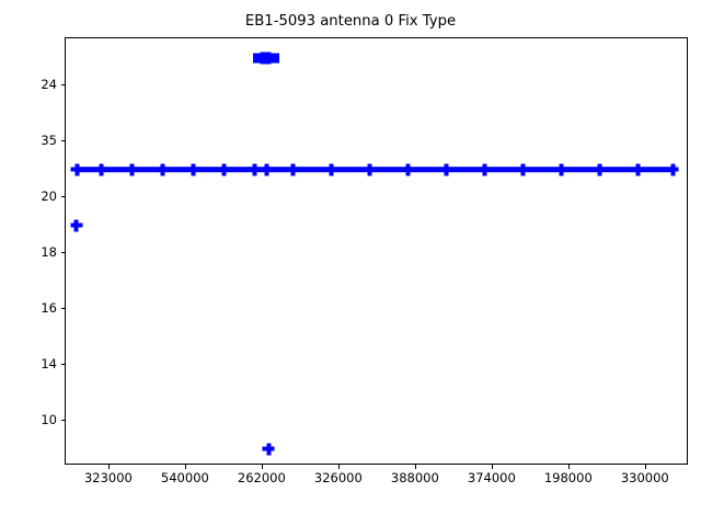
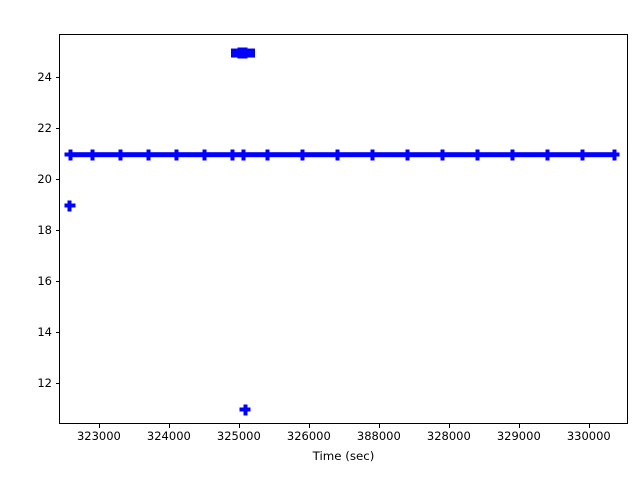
- EB1-5093 antenna 0 Fix Type
  323000
- 540000
+ 324000
- 262000
+ 325000
  326000
  388000
- 374000
+ 328000
- 198000
+ 329000
  330000
- 10
+ 12
  14
  16
  18
  20
- 35
+ 22
  24
+ Time (sec)
